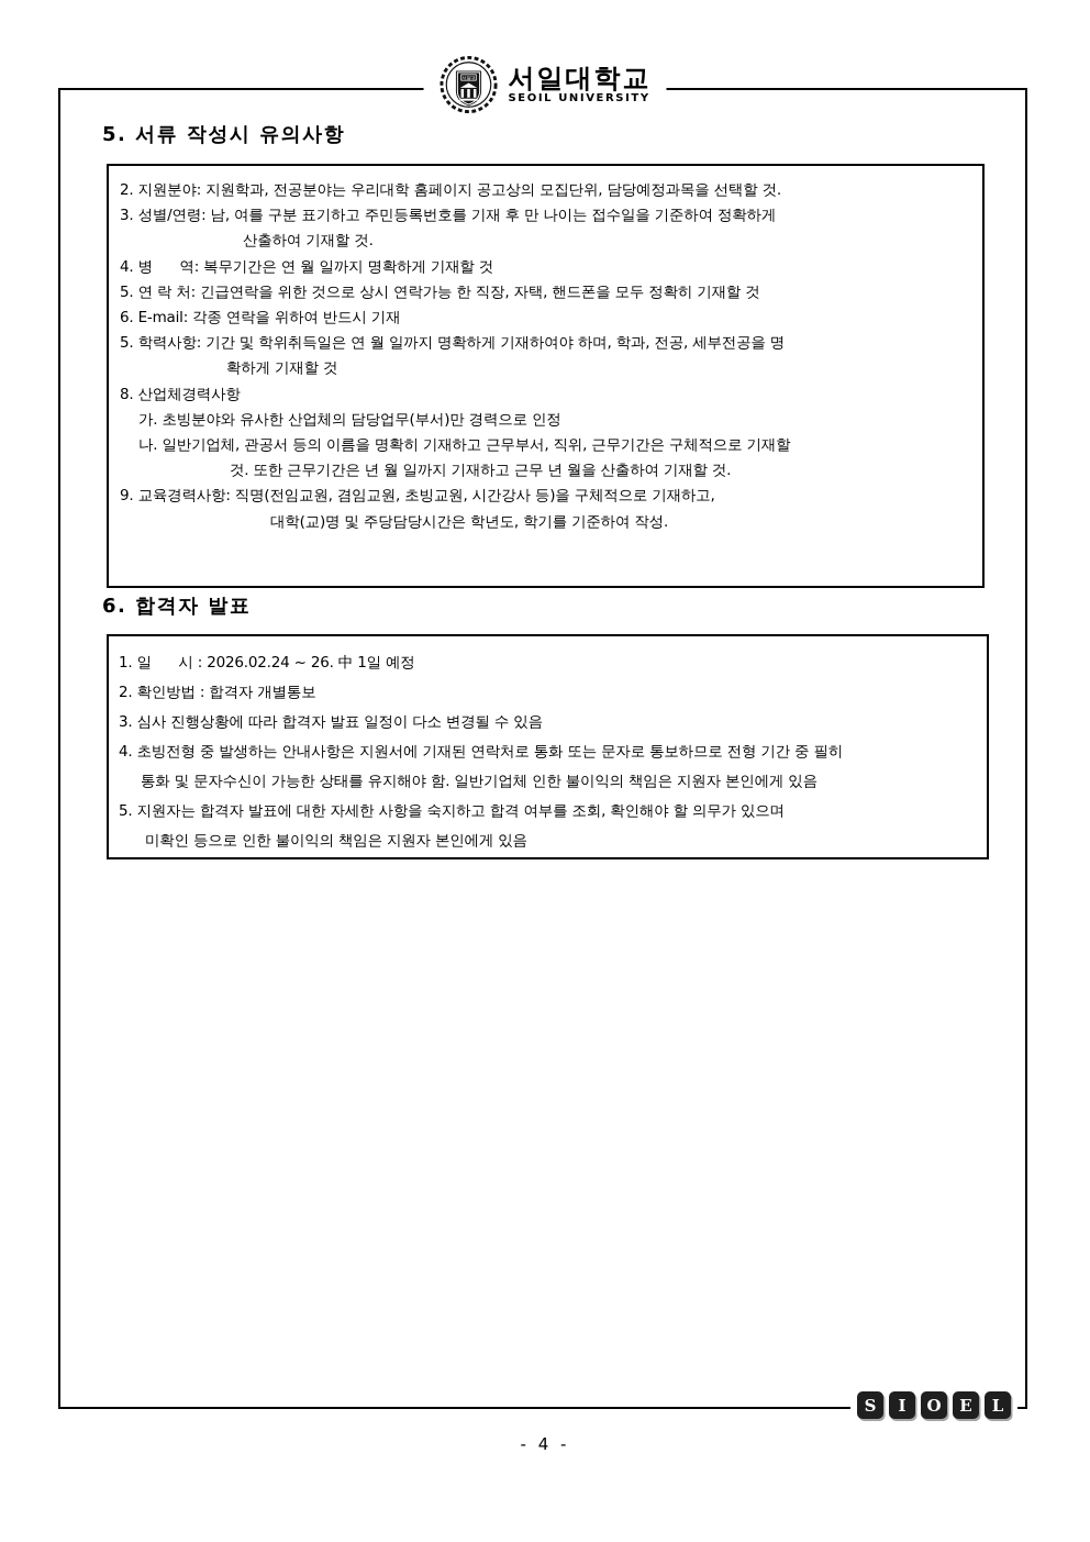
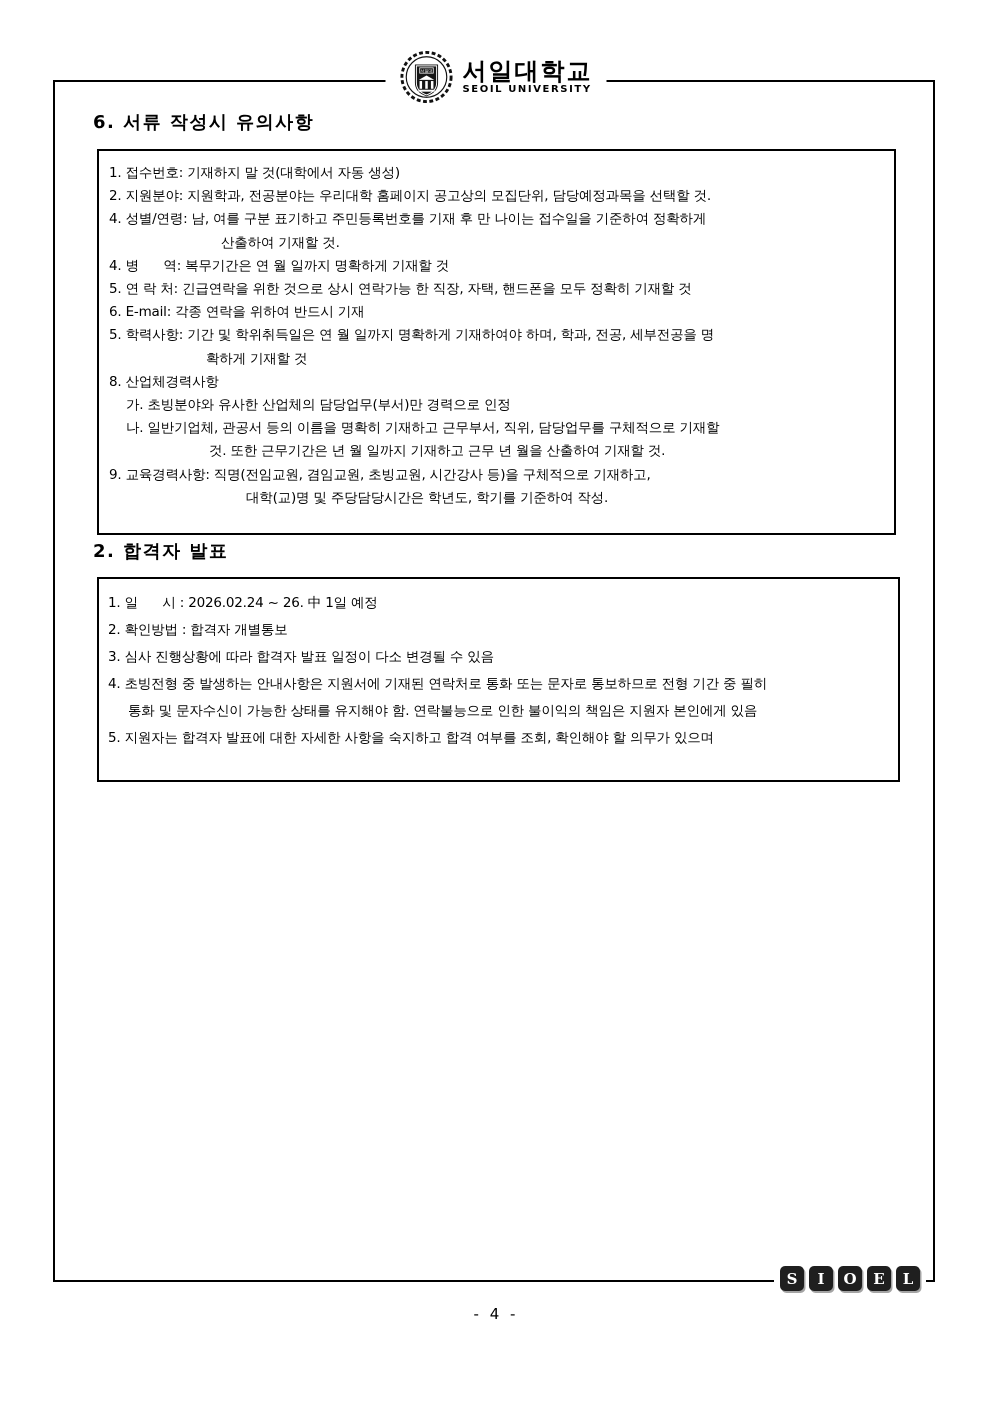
  서일대학교
  SEOIL UNIVERSITY
- 5. 서류 작성시 유의사항
+ 6. 서류 작성시 유의사항
+ 1. 접수번호: 기재하지 말 것(대학에서 자동 생성)
  2. 지원분야: 지원학과, 전공분야는 우리대학 홈페이지 공고상의 모집단위, 담당예정과목을 선택할 것.
- 3. 성별/연령: 남, 여를 구분 표기하고 주민등록번호를 기재 후 만 나이는 접수일을 기준하여 정확하게
+ 4. 성별/연령: 남, 여를 구분 표기하고 주민등록번호를 기재 후 만 나이는 접수일을 기준하여 정확하게
  산출하여 기재할 것.
  4. 병 역: 복무기간은 연 월 일까지 명확하게 기재할 것
  5. 연 락 처: 긴급연락을 위한 것으로 상시 연락가능 한 직장, 자택, 핸드폰을 모두 정확히 기재할 것
  6. E-mail: 각종 연락을 위하여 반드시 기재
  5. 학력사항: 기간 및 학위취득일은 연 월 일까지 명확하게 기재하여야 하며, 학과, 전공, 세부전공을 명
  확하게 기재할 것
  8. 산업체경력사항
  가. 초빙분야와 유사한 산업체의 담당업무(부서)만 경력으로 인정
- 나. 일반기업체, 관공서 등의 이름을 명확히 기재하고 근무부서, 직위, 근무기간은 구체적으로 기재할
+ 나. 일반기업체, 관공서 등의 이름을 명확히 기재하고 근무부서, 직위, 담당업무를 구체적으로 기재할
  것. 또한 근무기간은 년 월 일까지 기재하고 근무 년 월을 산출하여 기재할 것.
  9. 교육경력사항: 직명(전임교원, 겸임교원, 초빙교원, 시간강사 등)을 구체적으로 기재하고,
  대학(교)명 및 주당담당시간은 학년도, 학기를 기준하여 작성.
- 6. 합격자 발표
+ 2. 합격자 발표
  1. 일 시 : 2026.02.24 ~ 26. 中 1일 예정
  2. 확인방법 : 합격자 개별통보
  3. 심사 진행상황에 따라 합격자 발표 일정이 다소 변경될 수 있음
  4. 초빙전형 중 발생하는 안내사항은 지원서에 기재된 연락처로 통화 또는 문자로 통보하므로 전형 기간 중 필히
- 통화 및 문자수신이 가능한 상태를 유지해야 함. 일반기업체 인한 불이익의 책임은 지원자 본인에게 있음
+ 통화 및 문자수신이 가능한 상태를 유지해야 함. 연락불능으로 인한 불이익의 책임은 지원자 본인에게 있음
  5. 지원자는 합격자 발표에 대한 자세한 사항을 숙지하고 합격 여부를 조회, 확인해야 할 의무가 있으며
- 미확인 등으로 인한 불이익의 책임은 지원자 본인에게 있음
  S
  I
  O
  E
  L
  - 4 -
